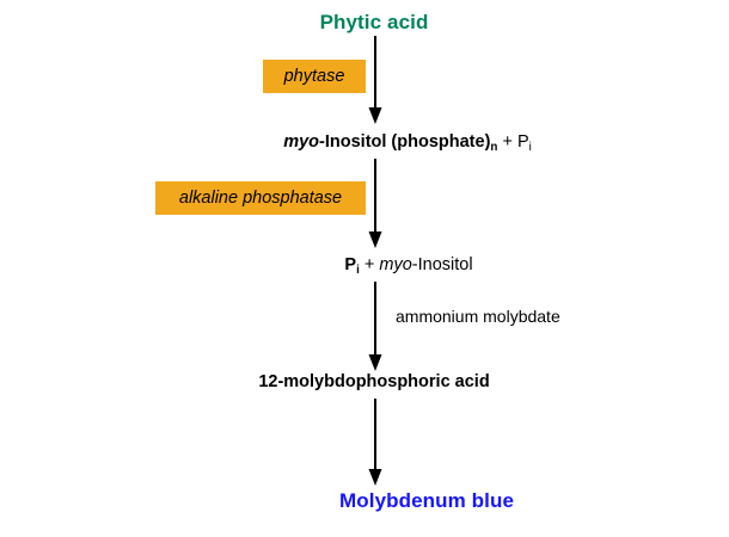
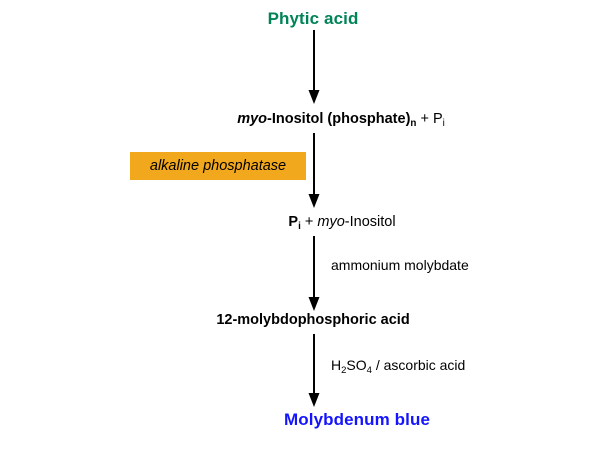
  Phytic acid
- phytase
  myo-Inositol (phosphate)n + Pi
  alkaline phosphatase
  Pi + myo-Inositol
  ammonium molybdate
  12-molybdophosphoric acid
+ H2SO4 / ascorbic acid
  Molybdenum blue
